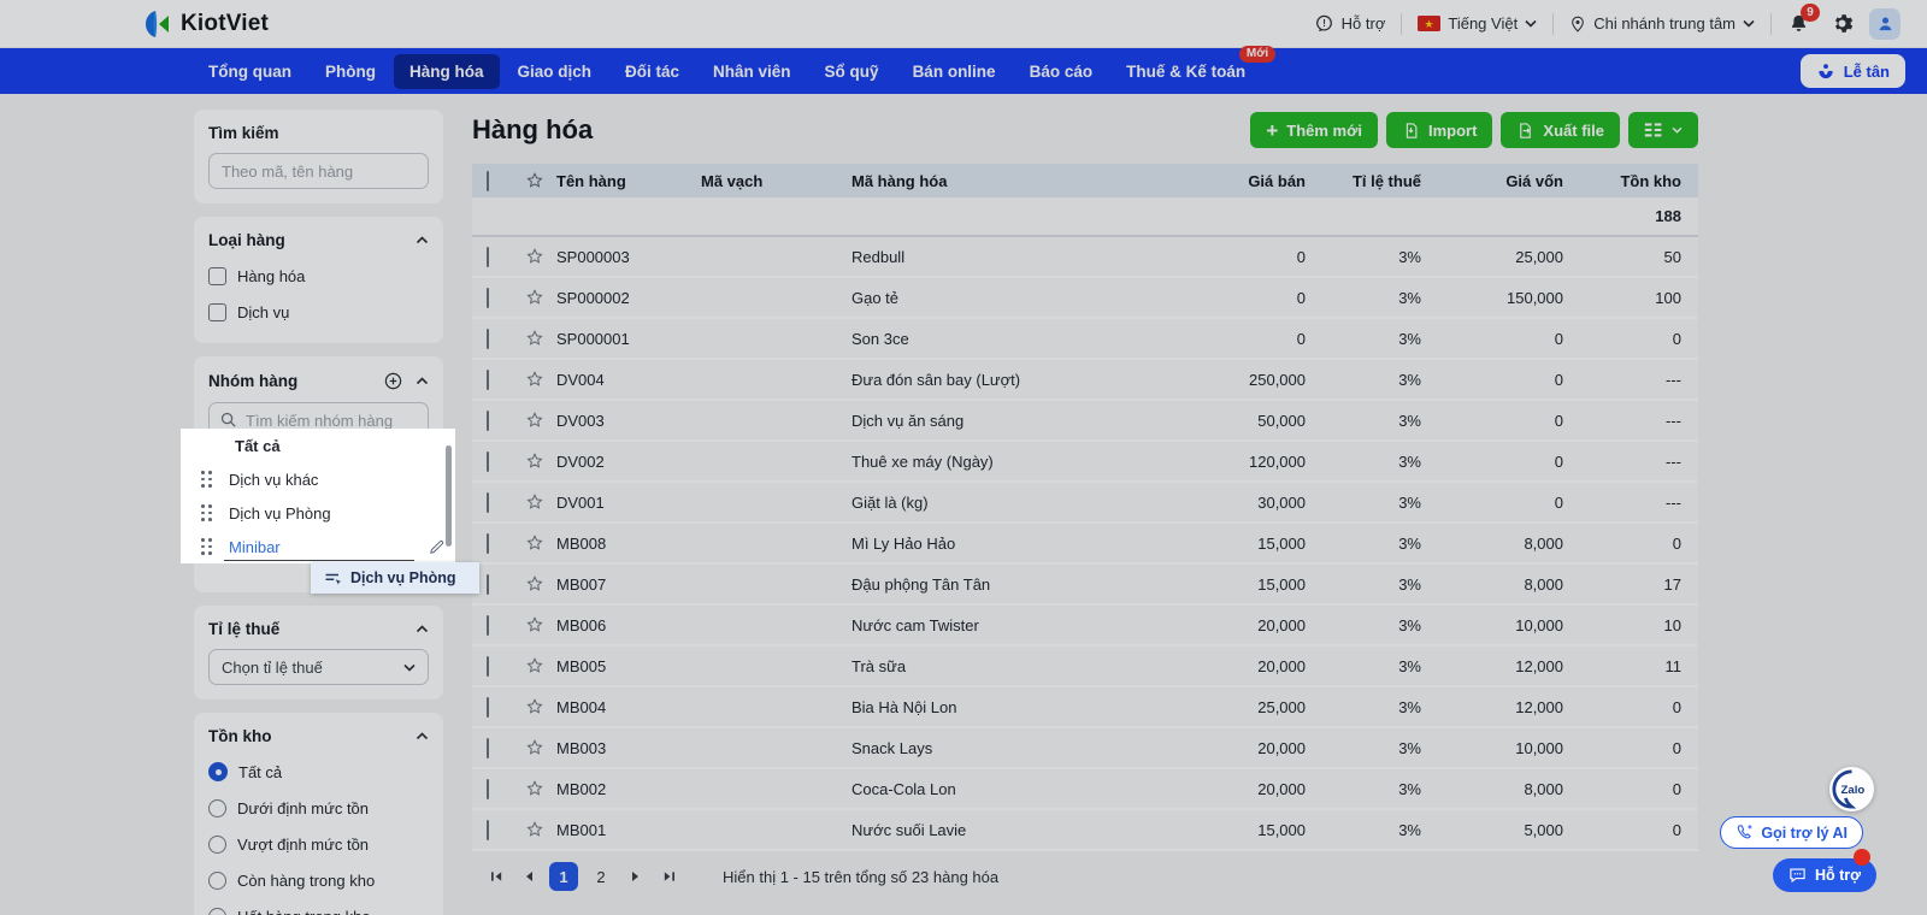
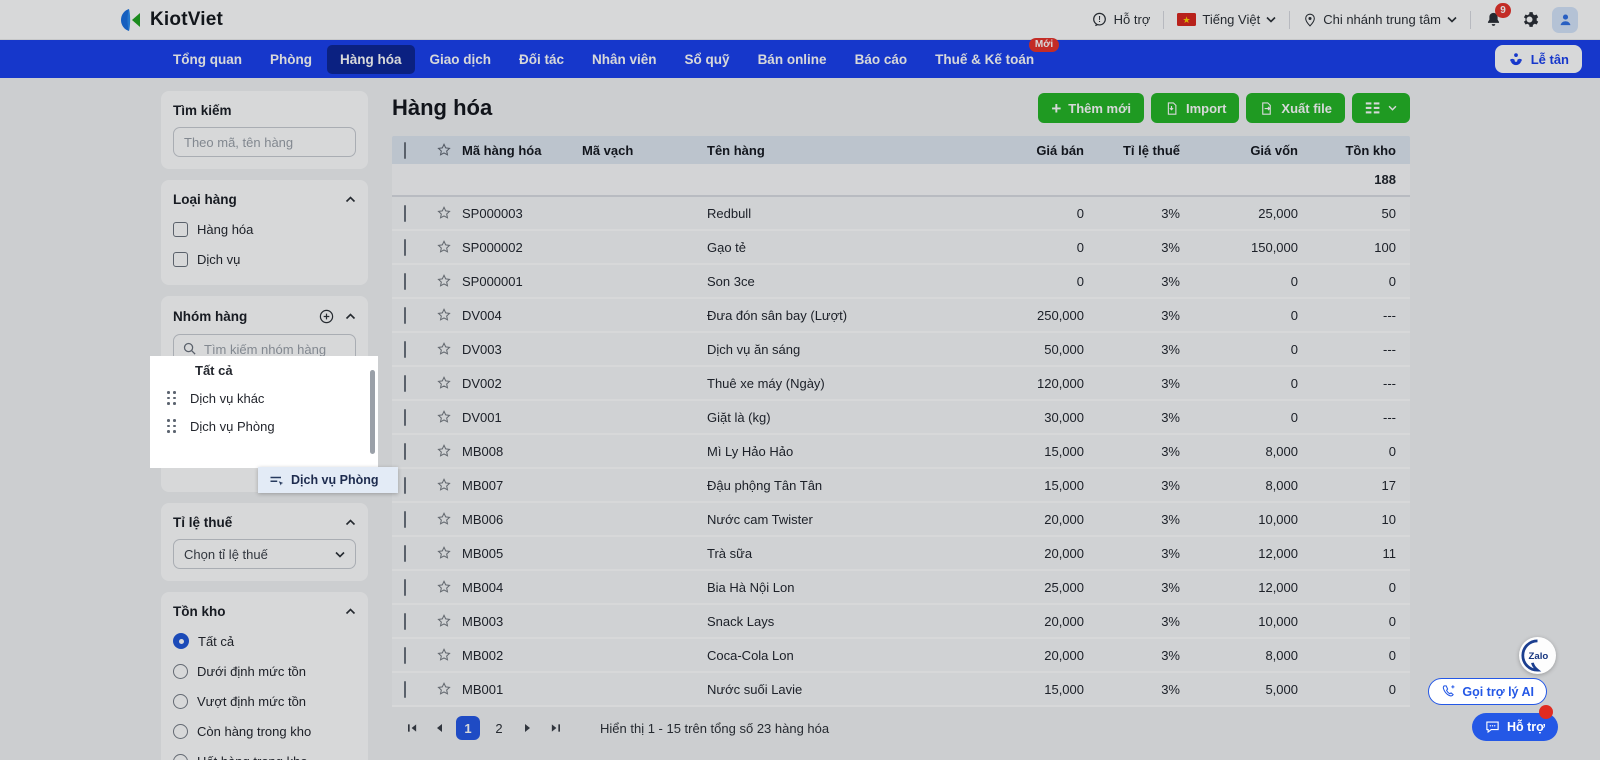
  KiotViet
  !
  Hỗ trợ
  ★
  Tiếng Việt
  Chi nhánh trung tâm
  9
  Tổng quan
  Phòng
  Hàng hóa
  Giao dịch
  Đối tác
  Nhân viên
  Sổ quỹ
  Bán online
  Báo cáo
  Thuế & Kế toán
  Mới
  Lễ tân
  Tìm kiếm
  Theo mã, tên hàng
  Loại hàng
  Hàng hóa
  Dịch vụ
  Nhóm hàng
  Tìm kiếm nhóm hàng
  Tỉ lệ thuế
  Chọn tỉ lệ thuế
  Tồn kho
  Tất cả
  Dưới định mức tồn
  Vượt định mức tồn
  Còn hàng trong kho
  Hàng hóa
  +
  Thêm mới
  Import
  Xuất file
- Tên hàng
+ Mã hàng hóa
  Mã vạch
- Mã hàng hóa
+ Tên hàng
  Giá bán
  Tỉ lệ thuế
  Giá vốn
  Tồn kho
  188
  SP000003
  Redbull
  0
  3%
  25,000
  50
  SP000002
  Gạo tẻ
  0
  3%
  150,000
  100
  SP000001
  Son 3ce
  0
  3%
  0
  0
  DV004
  Đưa đón sân bay (Lượt)
  250,000
  3%
  0
  ---
  DV003
  Dịch vụ ăn sáng
  50,000
  3%
  0
  ---
  DV002
  Thuê xe máy (Ngày)
  120,000
  3%
  0
  ---
  DV001
  Giặt là (kg)
  30,000
  3%
  0
  ---
  MB008
  Mì Ly Hảo Hảo
  15,000
  3%
  8,000
  0
  MB007
  Đậu phộng Tân Tân
  15,000
  3%
  8,000
  17
  MB006
  Nước cam Twister
  20,000
  3%
  10,000
  10
  MB005
  Trà sữa
  20,000
  3%
  12,000
  11
  MB004
  Bia Hà Nội Lon
  25,000
  3%
  12,000
  0
  MB003
  Snack Lays
  20,000
  3%
  10,000
  0
  MB002
  Coca-Cola Lon
  20,000
  3%
  8,000
  0
  MB001
  Nước suối Lavie
  15,000
  3%
  5,000
  0
  1
  2
  Hiển thị 1 - 15 trên tổng số 23 hàng hóa
  Tất cả
  Dịch vụ khác
  Dịch vụ Phòng
- Minibar
  Dịch vụ Phòng
  Zalo
  Gọi trợ lý AI
  Hỗ trợ
